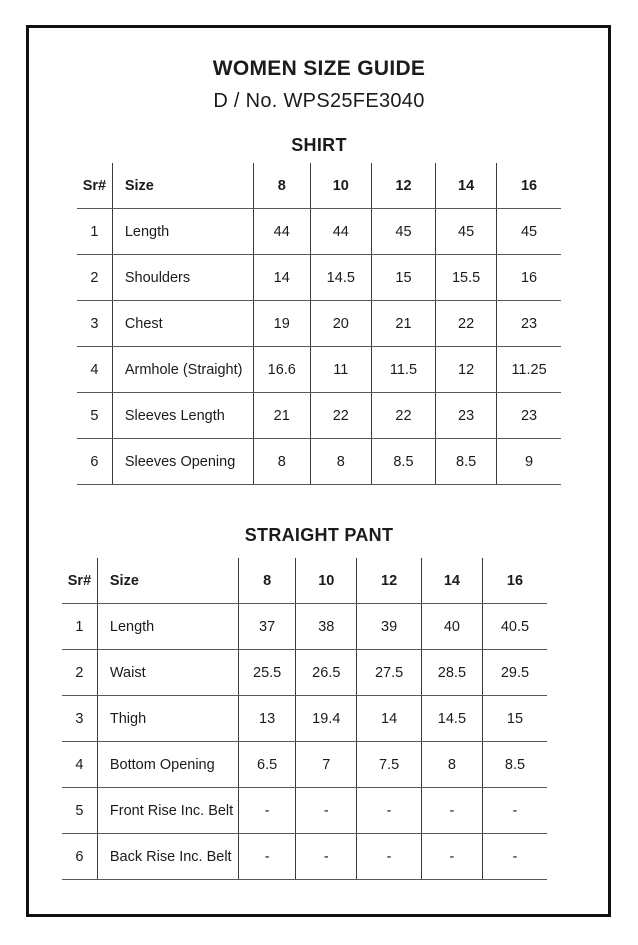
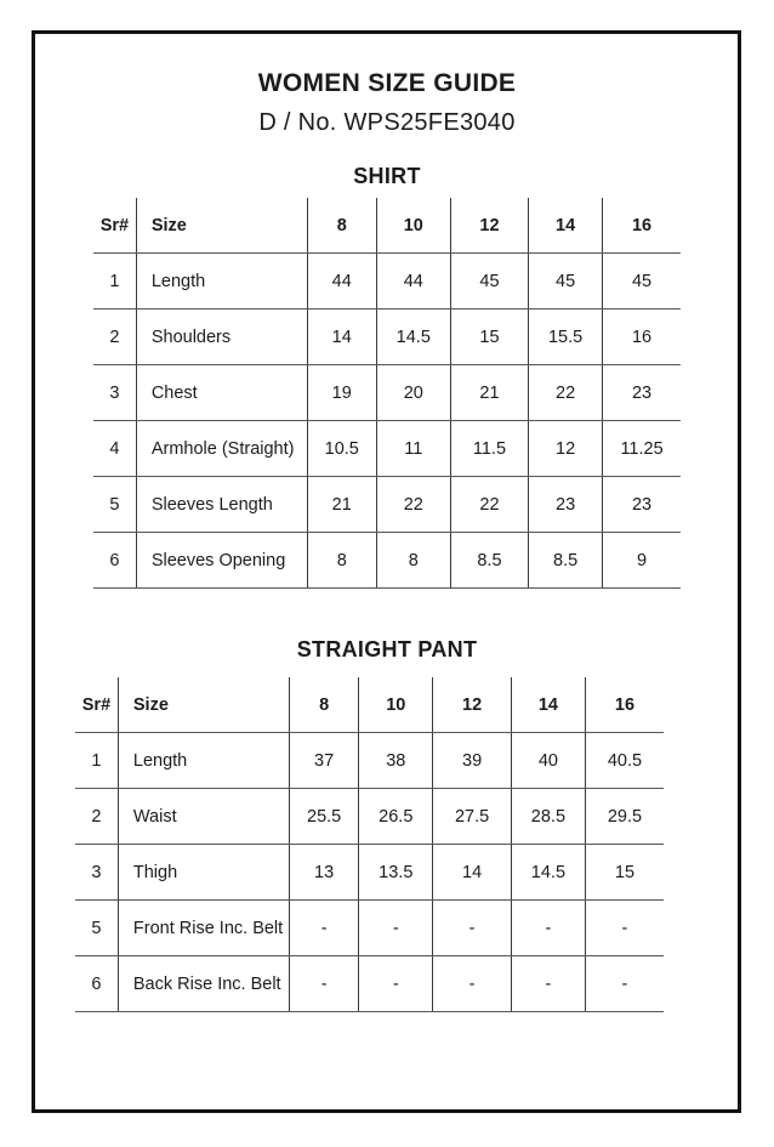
  WOMEN SIZE GUIDE
  D / No. WPS25FE3040
  SHIRT
  Sr#	Size	8	10	12	14	16
  1	Length	44	44	45	45	45
  2	Shoulders	14	14.5	15	15.5	16
  3	Chest	19	20	21	22	23
- 4	Armhole (Straight)	16.6	11	11.5	12	11.25
+ 4	Armhole (Straight)	10.5	11	11.5	12	11.25
  5	Sleeves Length	21	22	22	23	23
  6	Sleeves Opening	8	8	8.5	8.5	9
  STRAIGHT PANT
  Sr#	Size	8	10	12	14	16
  1	Length	37	38	39	40	40.5
  2	Waist	25.5	26.5	27.5	28.5	29.5
- 3	Thigh	13	19.4	14	14.5	15
+ 3	Thigh	13	13.5	14	14.5	15
- 4	Bottom Opening	6.5	7	7.5	8	8.5
  5	Front Rise Inc. Belt	-	-	-	-	-
  6	Back Rise Inc. Belt	-	-	-	-	-
